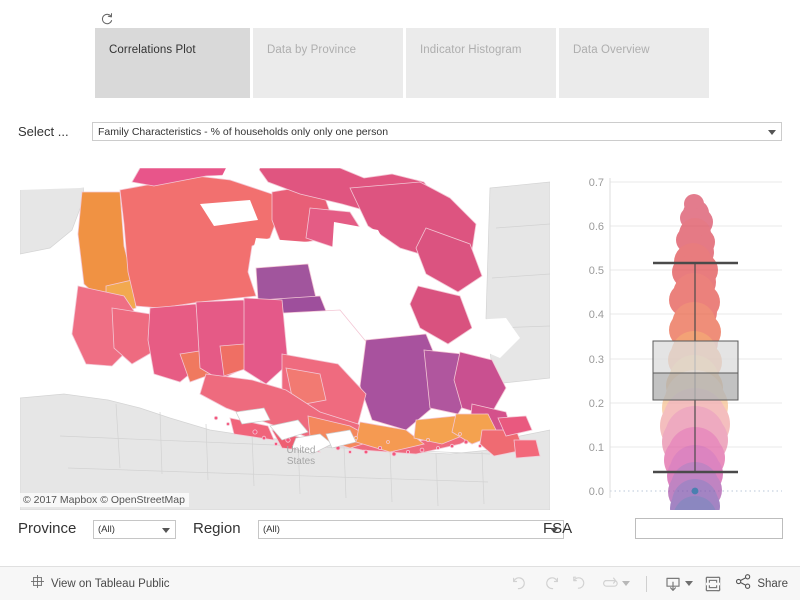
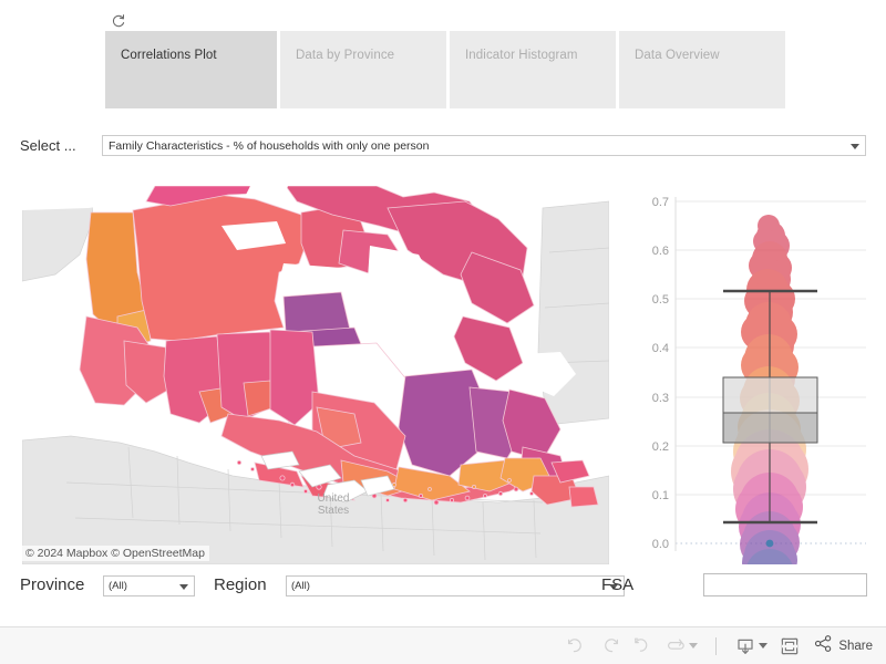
  Correlations Plot
  Data by Province
  Indicator Histogram
  Data Overview
  Select ...
- Family Characteristics - % of households only only one person
+ Family Characteristics - % of households with only one person
  United States
- © 2017 Mapbox © OpenStreetMap
+ © 2024 Mapbox © OpenStreetMap
  0.7
  0.6
  0.5
  0.4
  0.3
  0.2
  0.1
  0.0
  Province
  (All)
  Region
  (All)
  FSA
- View on Tableau Public
  Share
